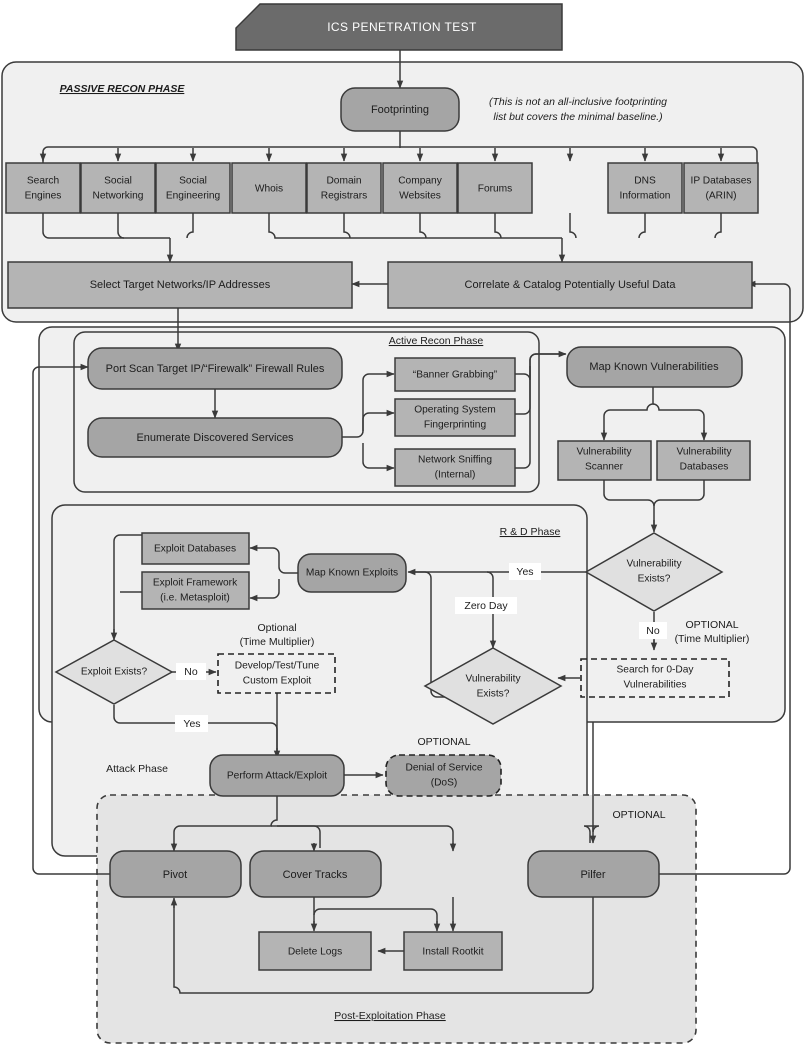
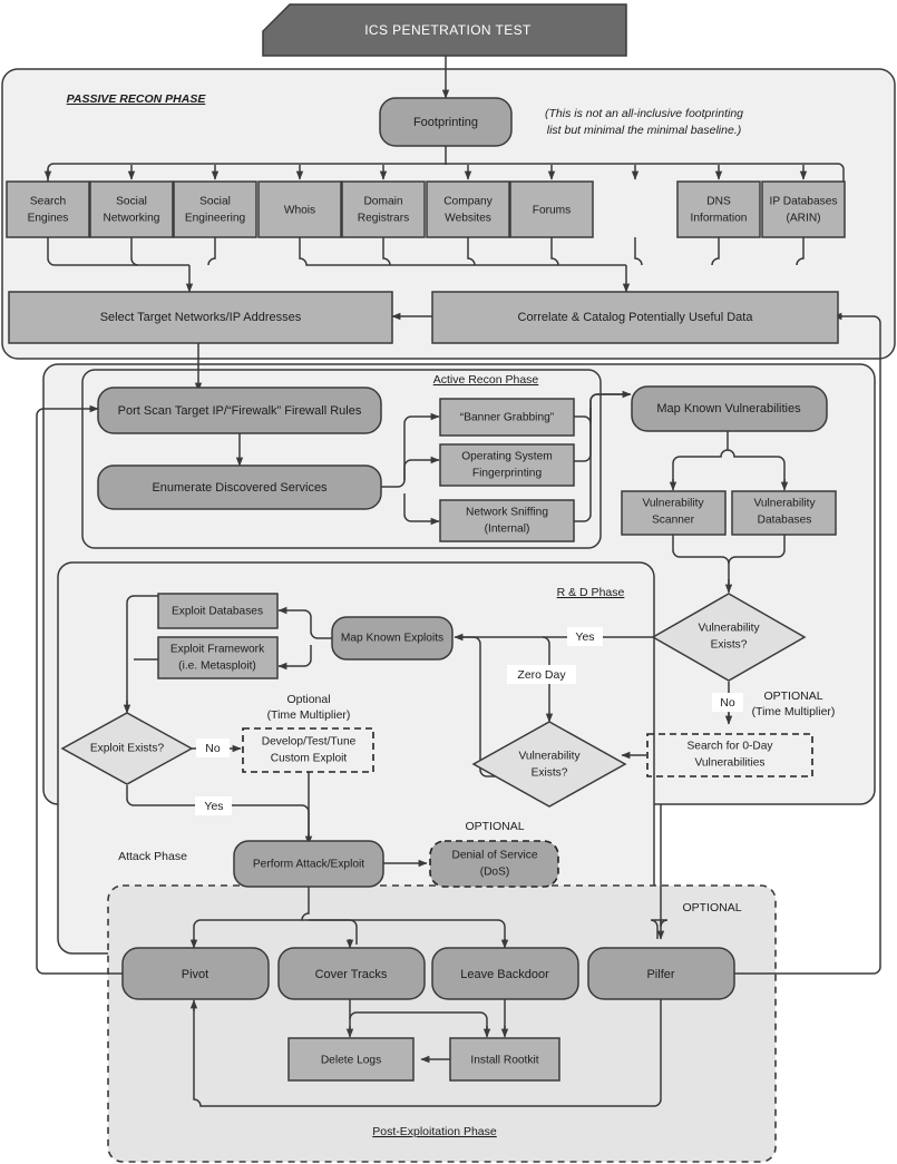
  ICS PENETRATION TEST
  PASSIVE RECON PHASE
  Footprinting
  (This is not an all-inclusive footprinting
- list but covers the minimal baseline.)
+ list but minimal the minimal baseline.)
  Search
  Engines
  Social
  Networking
  Social
  Engineering
  Whois
  Domain
  Registrars
  Company
  Websites
  Forums
  DNS
  Information
  IP Databases
  (ARIN)
  Select Target Networks/IP Addresses
  Correlate & Catalog Potentially Useful Data
  Active Recon Phase
  Port Scan Target IP/“Firewalk” Firewall Rules
  Enumerate Discovered Services
  “Banner Grabbing”
  Operating System
  Fingerprinting
  Network Sniffing
  (Internal)
  Map Known Vulnerabilities
  Vulnerability
  Scanner
  Vulnerability
  Databases
  R & D Phase
  Vulnerability
  Exists?
  Vulnerability
  Exists?
  Search for 0-Day
  Vulnerabilities
  OPTIONAL
  (Time Multiplier)
  Yes
  No
  Zero Day
  Map Known Exploits
  Exploit Databases
  Exploit Framework
  (i.e. Metasploit)
  Exploit Exists?
  Develop/Test/Tune
  Custom Exploit
  Optional
  (Time Multiplier)
  No
  Yes
  Attack Phase
  Perform Attack/Exploit
  OPTIONAL
  Denial of Service
  (DoS)
  OPTIONAL
  Pivot
  Cover Tracks
+ Leave Backdoor
  Pilfer
  Delete Logs
  Install Rootkit
  Post-Exploitation Phase
